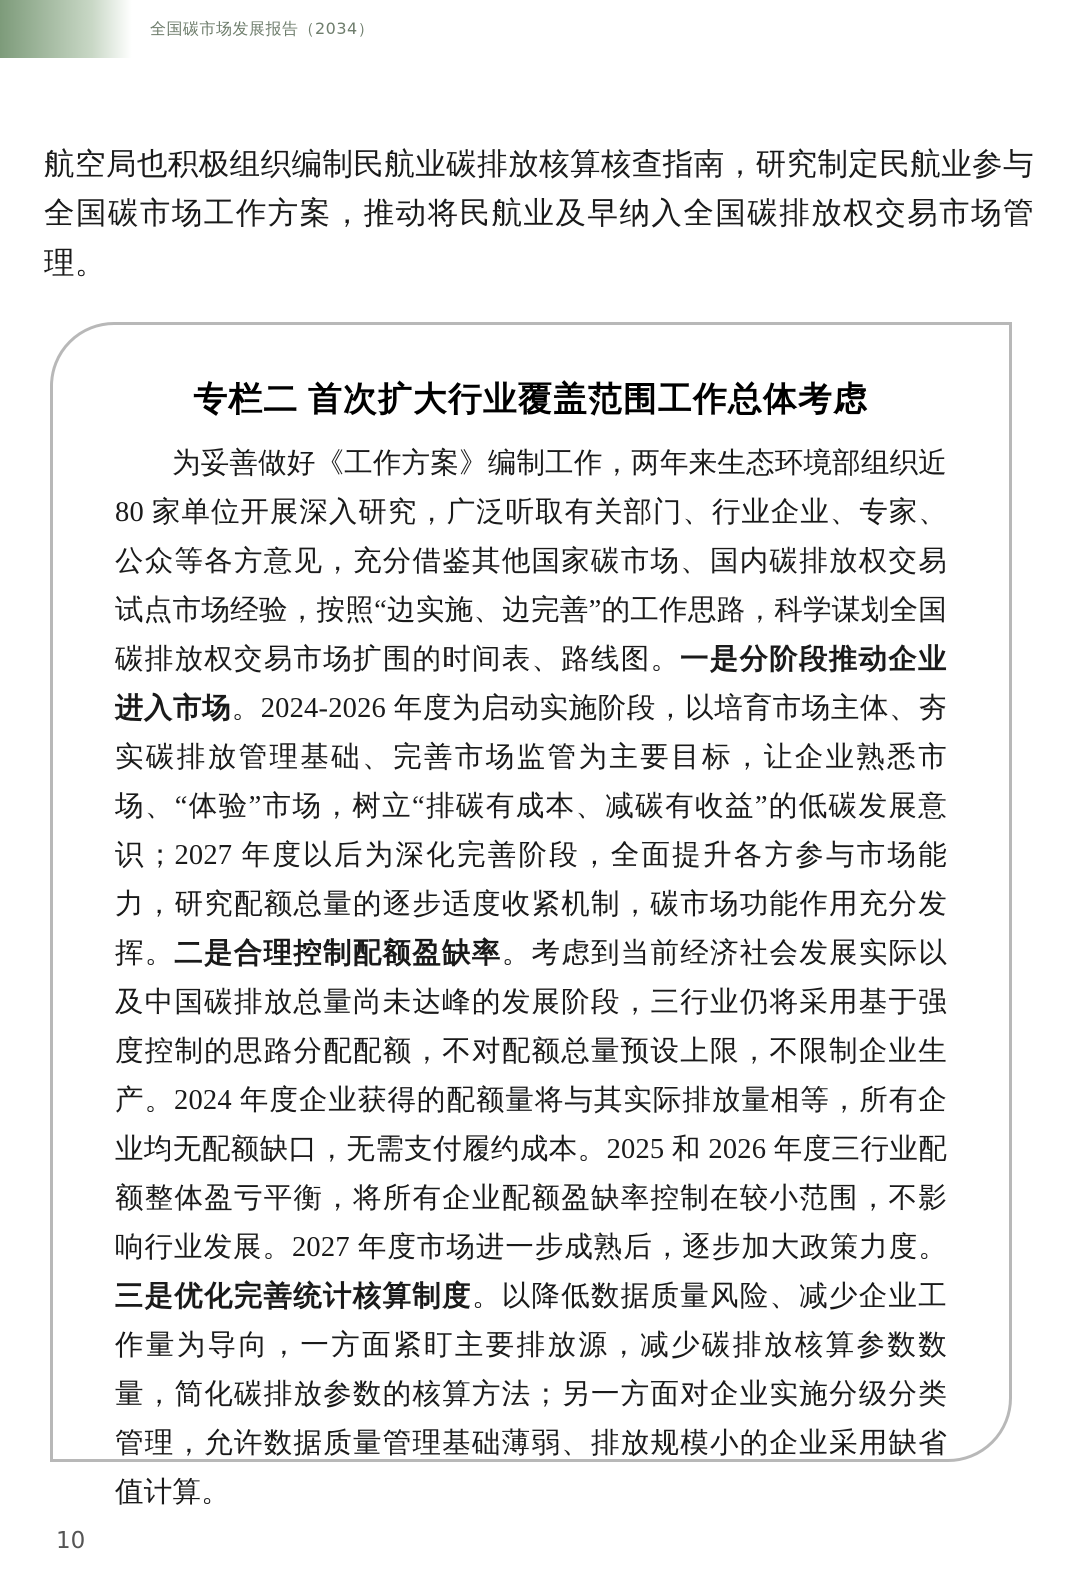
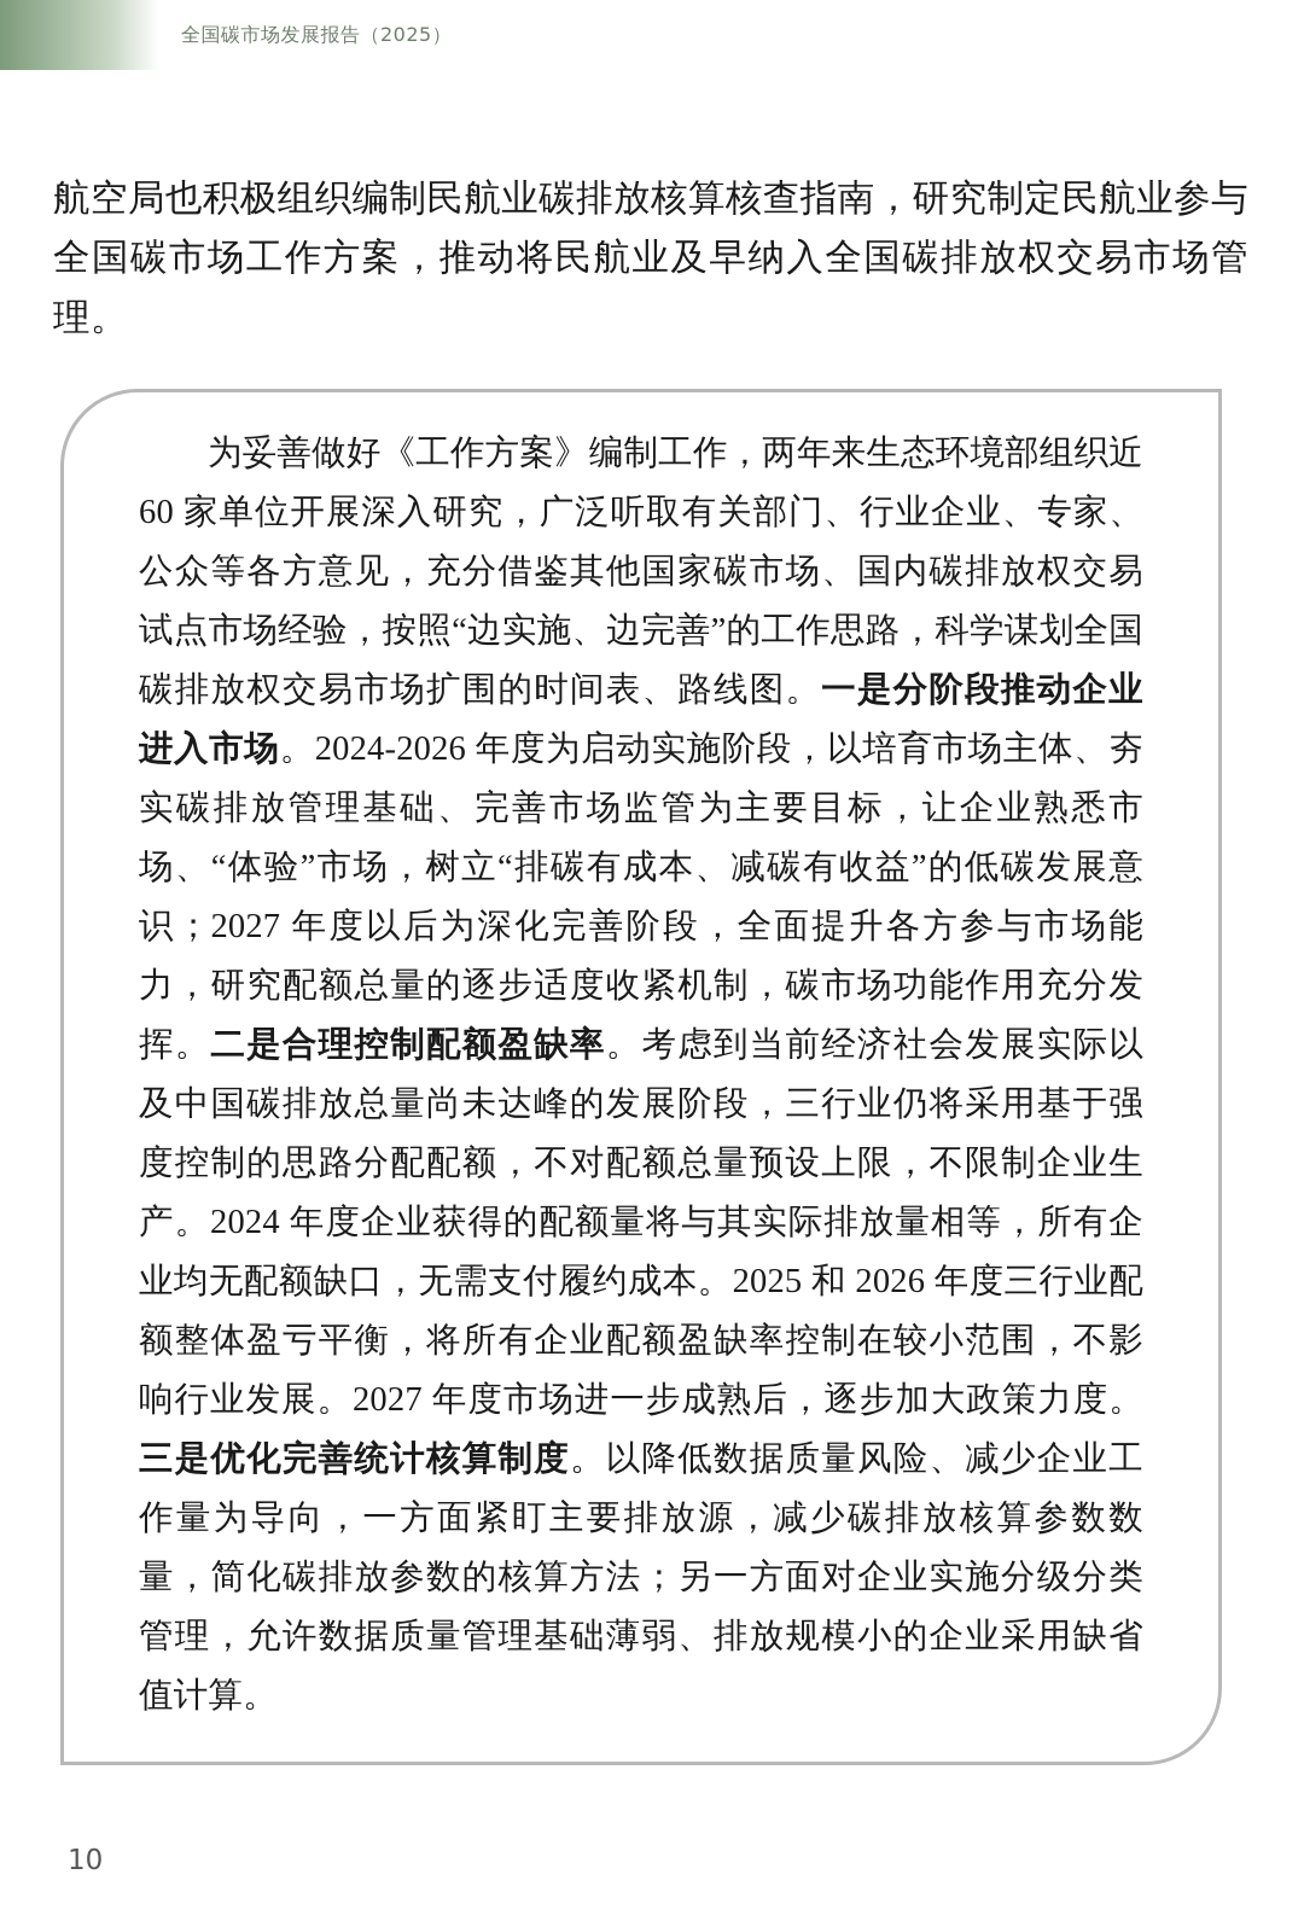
- 全国碳市场发展报告（2034）
+ 全国碳市场发展报告（2025）
  航空局也积极组织编制民航业碳排放核算核查指南，研究制定民航业参与全国碳市场工作方案，推动将民航业及早纳入全国碳排放权交易市场管理。
- 专栏二 首次扩大行业覆盖范围工作总体考虑
- 为妥善做好《工作方案》编制工作，两年来生态环境部组织近 80 家单位开展深入研究，广泛听取有关部门、行业企业、专家、公众等各方意见，充分借鉴其他国家碳市场、国内碳排放权交易试点市场经验，按照“边实施、边完善”的工作思路，科学谋划全国碳排放权交易市场扩围的时间表、路线图。一是分阶段推动企业进入市场。2024-2026 年度为启动实施阶段，以培育市场主体、夯实碳排放管理基础、完善市场监管为主要目标，让企业熟悉市场、“体验”市场，树立“排碳有成本、减碳有收益”的低碳发展意识；2027 年度以后为深化完善阶段，全面提升各方参与市场能力，研究配额总量的逐步适度收紧机制，碳市场功能作用充分发挥。二是合理控制配额盈缺率。考虑到当前经济社会发展实际以及中国碳排放总量尚未达峰的发展阶段，三行业仍将采用基于强度控制的思路分配配额，不对配额总量预设上限，不限制企业生产。2024 年度企业获得的配额量将与其实际排放量相等，所有企业均无配额缺口，无需支付履约成本。2025 和 2026 年度三行业配额整体盈亏平衡，将所有企业配额盈缺率控制在较小范围，不影响行业发展。2027 年度市场进一步成熟后，逐步加大政策力度。三是优化完善统计核算制度。以降低数据质量风险、减少企业工作量为导向，一方面紧盯主要排放源，减少碳排放核算参数数量，简化碳排放参数的核算方法；另一方面对企业实施分级分类管理，允许数据质量管理基础薄弱、排放规模小的企业采用缺省值计算。
+ 为妥善做好《工作方案》编制工作，两年来生态环境部组织近 60 家单位开展深入研究，广泛听取有关部门、行业企业、专家、公众等各方意见，充分借鉴其他国家碳市场、国内碳排放权交易试点市场经验，按照“边实施、边完善”的工作思路，科学谋划全国碳排放权交易市场扩围的时间表、路线图。一是分阶段推动企业进入市场。2024-2026 年度为启动实施阶段，以培育市场主体、夯实碳排放管理基础、完善市场监管为主要目标，让企业熟悉市场、“体验”市场，树立“排碳有成本、减碳有收益”的低碳发展意识；2027 年度以后为深化完善阶段，全面提升各方参与市场能力，研究配额总量的逐步适度收紧机制，碳市场功能作用充分发挥。二是合理控制配额盈缺率。考虑到当前经济社会发展实际以及中国碳排放总量尚未达峰的发展阶段，三行业仍将采用基于强度控制的思路分配配额，不对配额总量预设上限，不限制企业生产。2024 年度企业获得的配额量将与其实际排放量相等，所有企业均无配额缺口，无需支付履约成本。2025 和 2026 年度三行业配额整体盈亏平衡，将所有企业配额盈缺率控制在较小范围，不影响行业发展。2027 年度市场进一步成熟后，逐步加大政策力度。三是优化完善统计核算制度。以降低数据质量风险、减少企业工作量为导向，一方面紧盯主要排放源，减少碳排放核算参数数量，简化碳排放参数的核算方法；另一方面对企业实施分级分类管理，允许数据质量管理基础薄弱、排放规模小的企业采用缺省值计算。
  10
